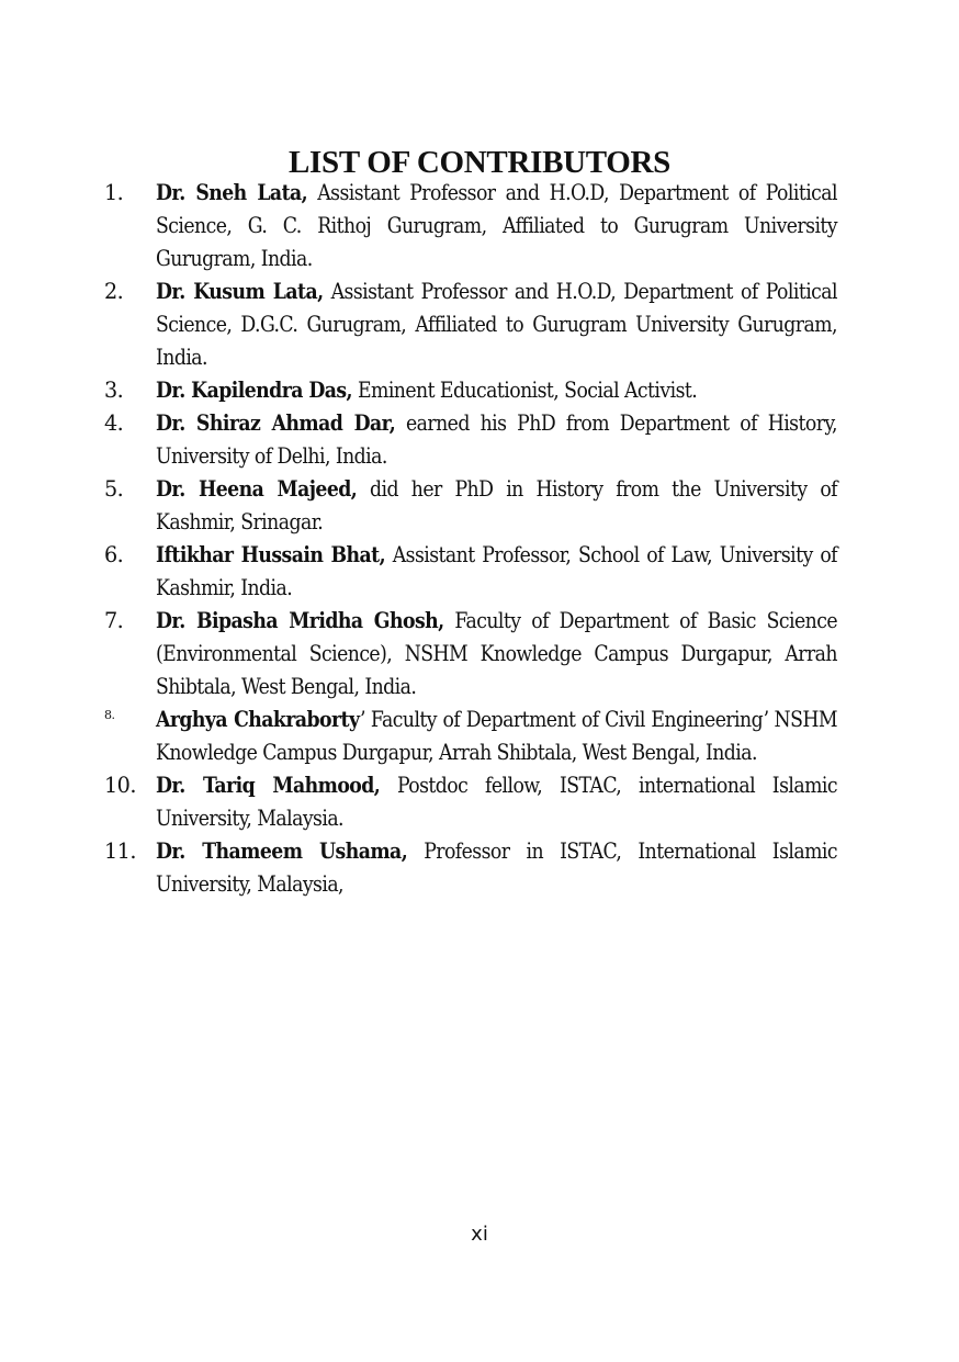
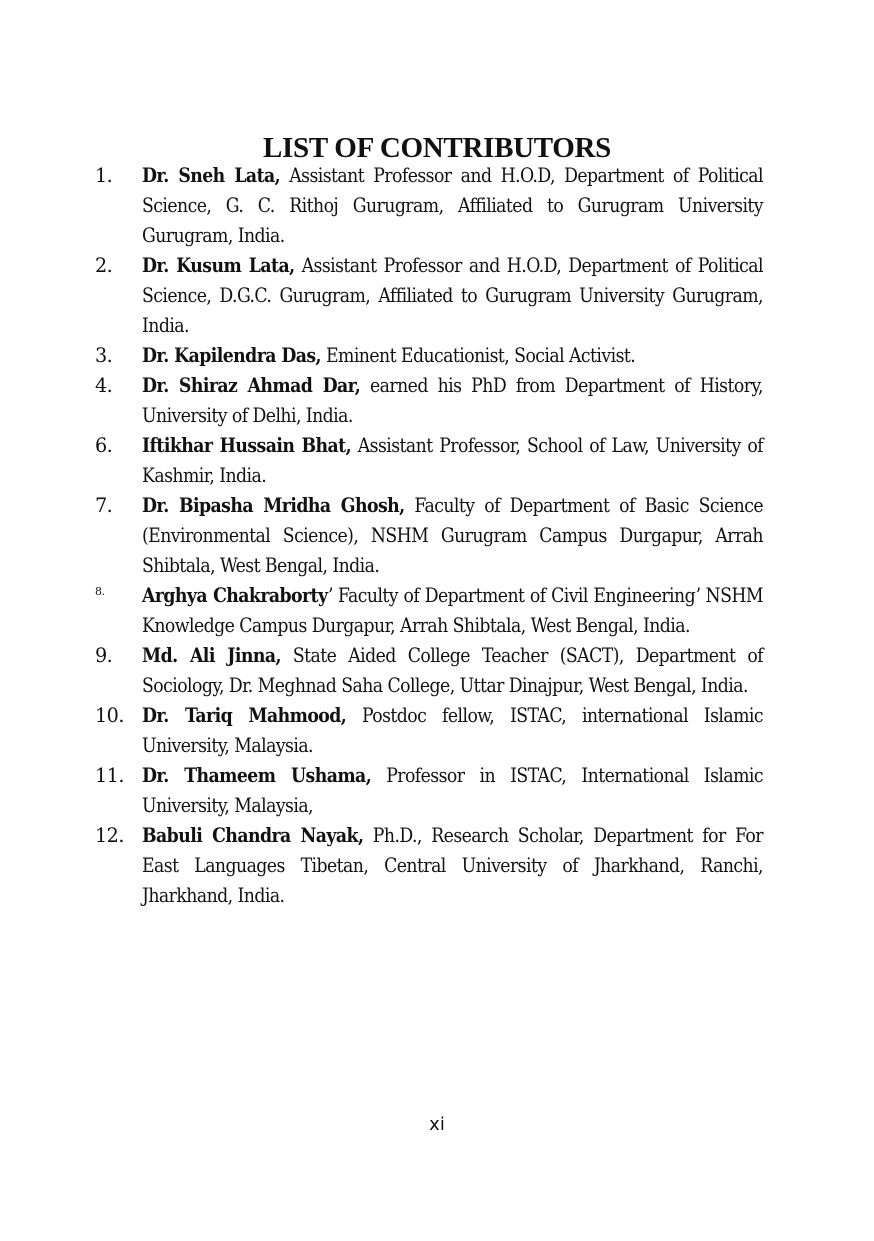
  LIST OF CONTRIBUTORS
  1.
  Dr. Sneh Lata, Assistant Professor and H.O.D, Department of Political Science, G. C. Rithoj Gurugram, Affiliated to Gurugram University Gurugram, India.
  2.
  Dr. Kusum Lata, Assistant Professor and H.O.D, Department of Political Science, D.G.C. Gurugram, Affiliated to Gurugram University Gurugram, India.
  3.
  Dr. Kapilendra Das, Eminent Educationist, Social Activist.
  4.
  Dr. Shiraz Ahmad Dar, earned his PhD from Department of History, University of Delhi, India.
- 5.
- Dr. Heena Majeed, did her PhD in History from the University of Kashmir, Srinagar.
  6.
  Iftikhar Hussain Bhat, Assistant Professor, School of Law, University of Kashmir, India.
  7.
- Dr. Bipasha Mridha Ghosh, Faculty of Department of Basic Science (Environmental Science), NSHM Knowledge Campus Durgapur, Arrah Shibtala, West Bengal, India.
+ Dr. Bipasha Mridha Ghosh, Faculty of Department of Basic Science (Environmental Science), NSHM Gurugram Campus Durgapur, Arrah Shibtala, West Bengal, India.
  8.
  Arghya Chakrabortyʼ Faculty of Department of Civil Engineeringʼ NSHM Knowledge Campus Durgapur, Arrah Shibtala, West Bengal, India.
+ 9.
+ Md. Ali Jinna, State Aided College Teacher (SACT), Department of Sociology, Dr. Meghnad Saha College, Uttar Dinajpur, West Bengal, India.
  10.
  Dr. Tariq Mahmood, Postdoc fellow, ISTAC, international Islamic University, Malaysia.
  11.
  Dr. Thameem Ushama, Professor in ISTAC, International Islamic University, Malaysia,
+ 12.
+ Babuli Chandra Nayak, Ph.D., Research Scholar, Department for For East Languages Tibetan, Central University of Jharkhand, Ranchi, Jharkhand, India.
  xi
